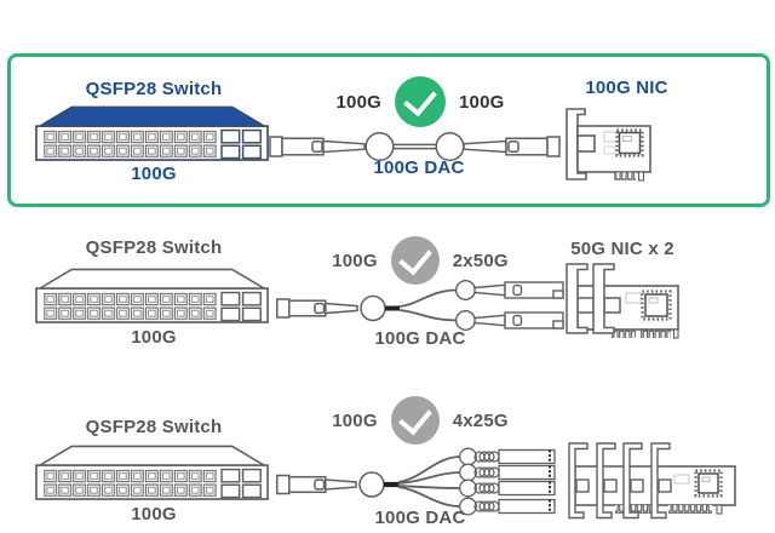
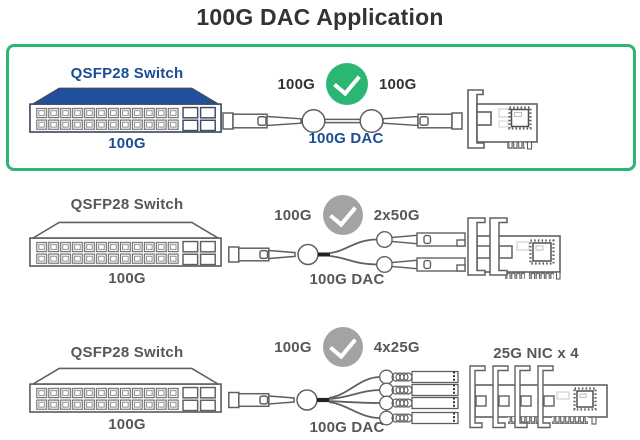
+ 100G DAC Application
  QSFP28 Switch
  100G
  100G
  100G
  100G DAC
- 100G NIC
  QSFP28 Switch
  100G
  100G
  2x50G
  100G DAC
- 50G NIC x 2
  QSFP28 Switch
  100G
  100G
  4x25G
  100G DAC
+ 25G NIC x 4
